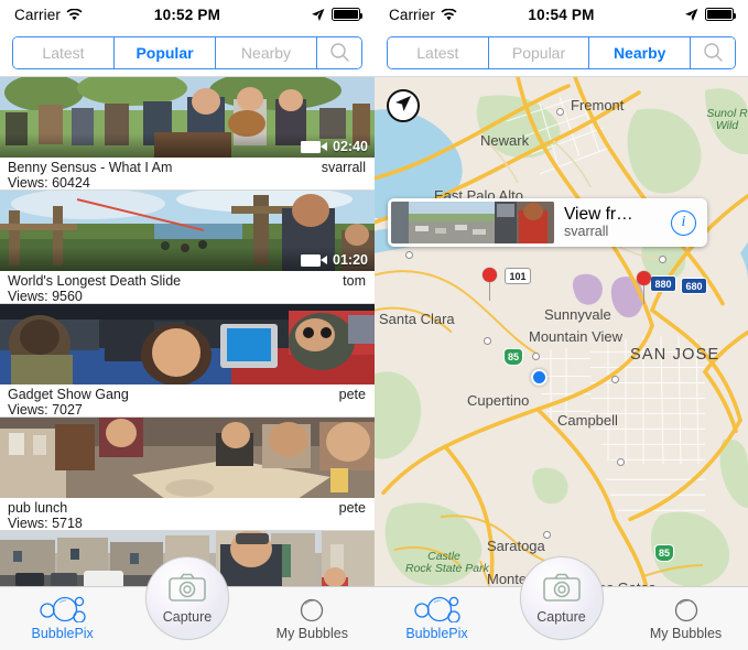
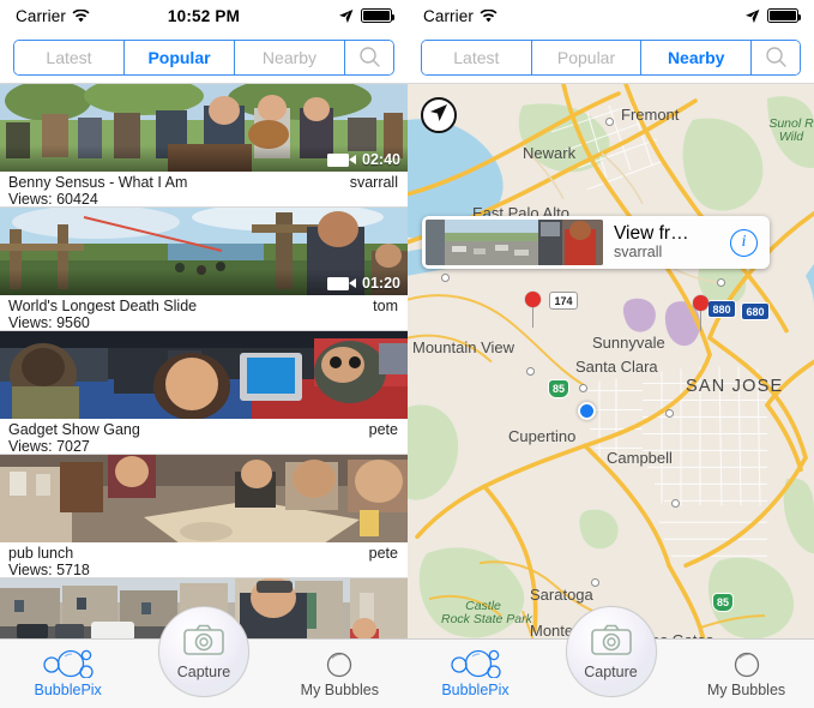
  Carrier
  10:52 PM
  Latest
  Popular
  Nearby
  02:40
  Benny Sensus - What I Am
  svarrall
  Views: 60424
  01:20
  World's Longest Death Slide
  tom
  Views: 9560
  Gadget Show Gang
  pete
  Views: 7027
  pub lunch
  pete
  Views: 5718
  BubblePix
  My Bubbles
  Capture
  Carrier
- 10:54 PM
  Latest
  Popular
  Nearby
  Fremont
  Newark
  East Palo Alto
  Sunol R
  Wild
- Santa Clara
+ Mountain View
  Sunnyvale
- Mountain View
+ Santa Clara
  SAN JOSE
  Cupertino
  Campbell
  Saratoga
  Castle
  Rock State Park
- 101
+ 174
  880
  680
  85
  85
  View fr…
  svarrall
  i
  BubblePix
  My Bubbles
  Capture
